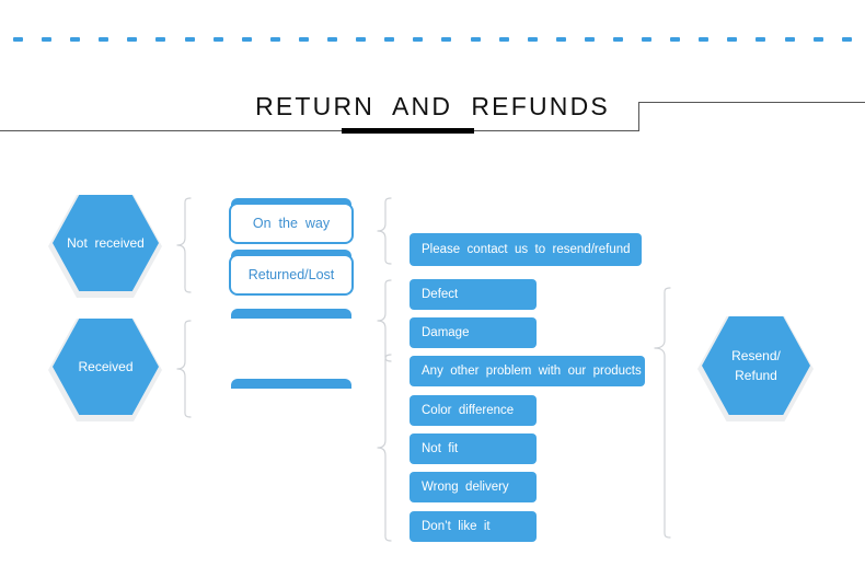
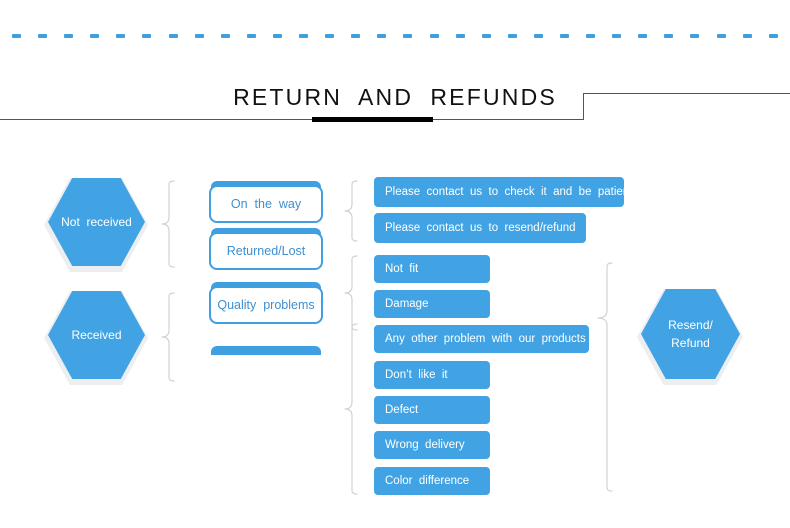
  RETURN AND REFUNDS
  Not received
  Received
  On the way
  Returned/Lost
+ Quality problems
+ Please contact us to check it and be patient
  Please contact us to resend/refund
- Defect
+ Not fit
  Damage
  Any other problem with our products
- Color difference
+ Don’t like it
- Not fit
+ Defect
  Wrong delivery
- Don’t like it
+ Color difference
  Resend/
  Refund
